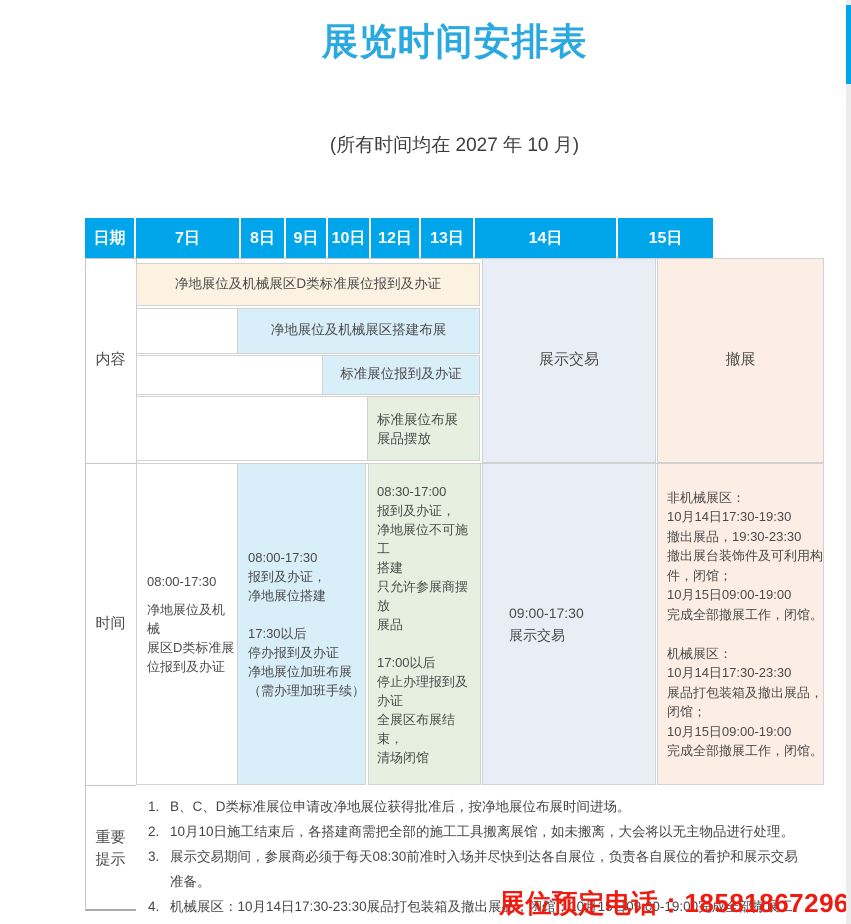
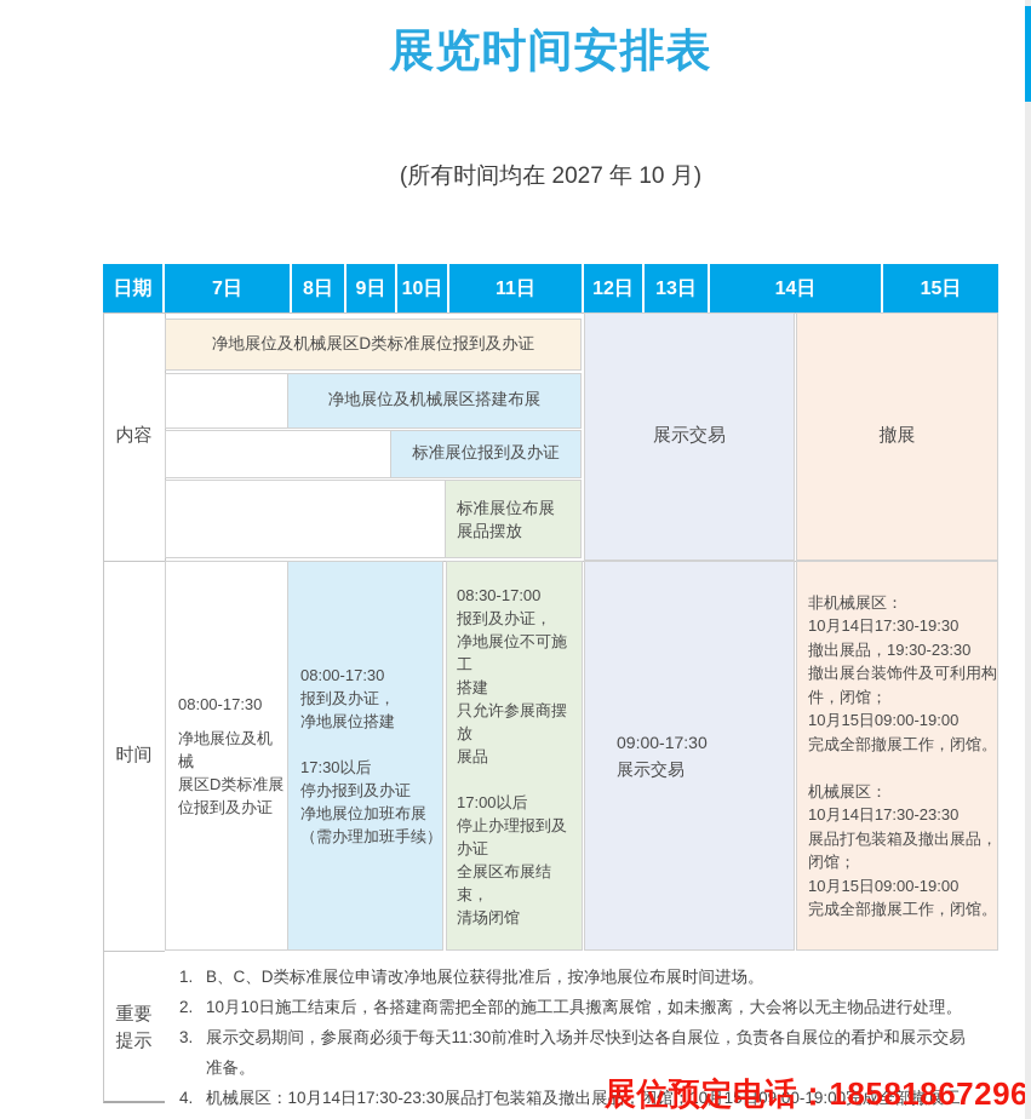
  展览时间安排表
  (所有时间均在 2027 年 10 月)
  日期
  7日
  8日
  9日
  10日
+ 11日
  12日
  13日
  14日
  15日
  内容
  时间
  重要
  提示
  净地展位及机械展区D类标准展位报到及办证
  净地展位及机械展区搭建布展
  标准展位报到及办证
  标准展位布展
  展品摆放
  展示交易
  撤展
  08:00-17:30
  净地展位及机械
  展区D类标准展
  位报到及办证
  08:00-17:30
  报到及办证，
  净地展位搭建
  17:30以后
  停办报到及办证
  净地展位加班布展
  （需办理加班手续）
  08:30-17:00
  报到及办证，
  净地展位不可施工
  搭建
  只允许参展商摆放
  展品
  17:00以后
  停止办理报到及
  办证
  全展区布展结束，
  清场闭馆
  09:00-17:30
  展示交易
  非机械展区：
  10月14日17:30-19:30
  撤出展品，19:30-23:30
  撤出展台装饰件及可利用构
  件，闭馆；
  10月15日09:00-19:00
  完成全部撤展工作，闭馆。
  机械展区：
  10月14日17:30-23:30
  展品打包装箱及撤出展品，
  闭馆；
  10月15日09:00-19:00
  完成全部撤展工作，闭馆。
  1.
  B、C、D类标准展位申请改净地展位获得批准后，按净地展位布展时间进场。
  2.
  10月10日施工结束后，各搭建商需把全部的施工工具搬离展馆，如未搬离，大会将以无主物品进行处理。
  3.
- 展示交易期间，参展商必须于每天08:30前准时入场并尽快到达各自展位，负责各自展位的看护和展示交易准备。
+ 展示交易期间，参展商必须于每天11:30前准时入场并尽快到达各自展位，负责各自展位的看护和展示交易准备。
  4.
  机械展区：10月14日17:30-23:30展品打包装箱及撤出展品，闭馆；10月15日09:00-19:00完成全部撤展工
  展位预定电话：18581867296
